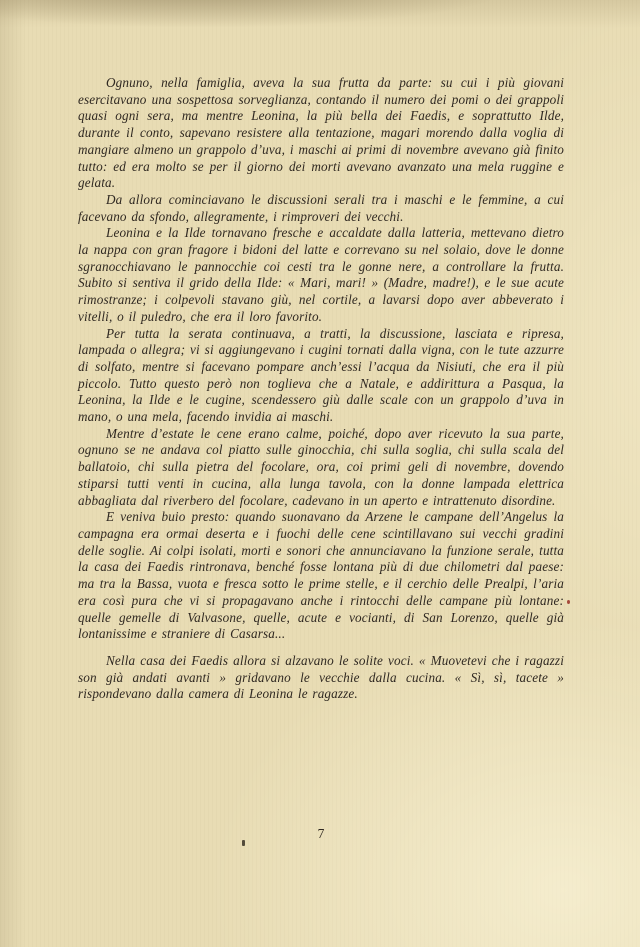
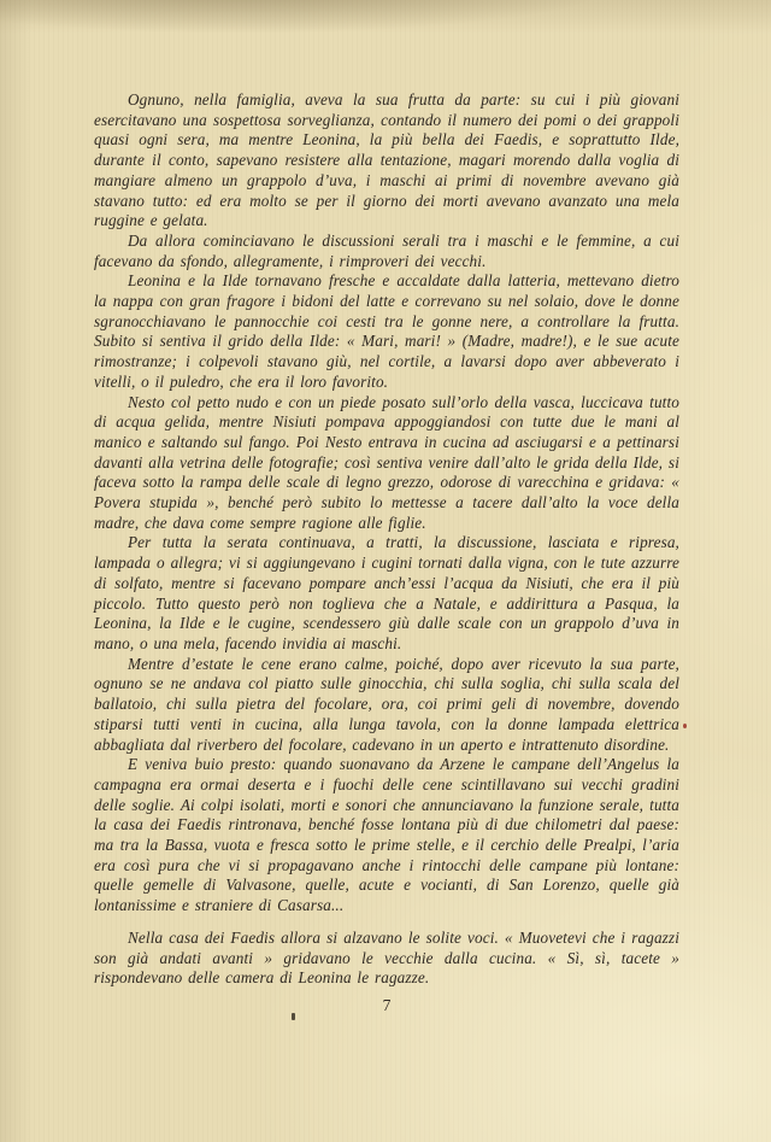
- Ognuno, nella famiglia, aveva la sua frutta da parte: su cui i più giovani esercitavano una sospettosa sorveglianza, contando il numero dei pomi o dei grappoli quasi ogni sera, ma mentre Leonina, la più bella dei Faedis, e soprattutto Ilde, durante il conto, sapevano resistere alla tentazione, magari morendo dalla voglia di mangiare almeno un grappolo d’uva, i maschi ai primi di novembre avevano già finito tutto: ed era molto se per il giorno dei morti avevano avanzato una mela ruggine e gelata.
+ Ognuno, nella famiglia, aveva la sua frutta da parte: su cui i più giovani esercitavano una sospettosa sorveglianza, contando il numero dei pomi o dei grappoli quasi ogni sera, ma mentre Leonina, la più bella dei Faedis, e soprattutto Ilde, durante il conto, sapevano resistere alla tentazione, magari morendo dalla voglia di mangiare almeno un grappolo d’uva, i maschi ai primi di novembre avevano già stavano tutto: ed era molto se per il giorno dei morti avevano avanzato una mela ruggine e gelata.
  Da allora cominciavano le discussioni serali tra i maschi e le femmine, a cui facevano da sfondo, allegramente, i rimproveri dei vecchi.
  Leonina e la Ilde tornavano fresche e accaldate dalla latteria, mettevano dietro la nappa con gran fragore i bidoni del latte e correvano su nel solaio, dove le donne sgranocchiavano le pannocchie coi cesti tra le gonne nere, a controllare la frutta. Subito si sentiva il grido della Ilde: « Mari, mari! » (Madre, madre!), e le sue acute rimostranze; i colpevoli stavano giù, nel cortile, a lavarsi dopo aver abbeverato i vitelli, o il puledro, che era il loro favorito.
+ Nesto col petto nudo e con un piede posato sull’orlo della vasca, luccicava tutto di acqua gelida, mentre Nisiuti pompava appoggiandosi con tutte due le mani al manico e saltando sul fango. Poi Nesto entrava in cucina ad asciugarsi e a pettinarsi davanti alla vetrina delle fotografie; così sentiva venire dall’alto le grida della Ilde, si faceva sotto la rampa delle scale di legno grezzo, odorose di varecchina e gridava: « Povera stupida », benché però subito lo mettesse a tacere dall’alto la voce della madre, che dava come sempre ragione alle figlie.
  Per tutta la serata continuava, a tratti, la discussione, lasciata e ripresa, lampada o allegra; vi si aggiungevano i cugini tornati dalla vigna, con le tute azzurre di solfato, mentre si facevano pompare anch’essi l’acqua da Nisiuti, che era il più piccolo. Tutto questo però non toglieva che a Natale, e addirittura a Pasqua, la Leonina, la Ilde e le cugine, scendessero giù dalle scale con un grappolo d’uva in mano, o una mela, facendo invidia ai maschi.
  Mentre d’estate le cene erano calme, poiché, dopo aver ricevuto la sua parte, ognuno se ne andava col piatto sulle ginocchia, chi sulla soglia, chi sulla scala del ballatoio, chi sulla pietra del focolare, ora, coi primi geli di novembre, dovendo stiparsi tutti venti in cucina, alla lunga tavola, con la donne lampada elettrica abbagliata dal riverbero del focolare, cadevano in un aperto e intrattenuto disordine.
  E veniva buio presto: quando suonavano da Arzene le campane dell’Angelus la campagna era ormai deserta e i fuochi delle cene scintillavano sui vecchi gradini delle soglie. Ai colpi isolati, morti e sonori che annunciavano la funzione serale, tutta la casa dei Faedis rintronava, benché fosse lontana più di due chilometri dal paese: ma tra la Bassa, vuota e fresca sotto le prime stelle, e il cerchio delle Prealpi, l’aria era così pura che vi si propagavano anche i rintocchi delle campane più lontane: quelle gemelle di Valvasone, quelle, acute e vocianti, di San Lorenzo, quelle già lontanissime e straniere di Casarsa...
- Nella casa dei Faedis allora si alzavano le solite voci. « Muovetevi che i ragazzi son già andati avanti » gridavano le vecchie dalla cucina. « Sì, sì, tacete » rispondevano dalla camera di Leonina le ragazze.
+ Nella casa dei Faedis allora si alzavano le solite voci. « Muovetevi che i ragazzi son già andati avanti » gridavano le vecchie dalla cucina. « Sì, sì, tacete » rispondevano delle camera di Leonina le ragazze.
  7
